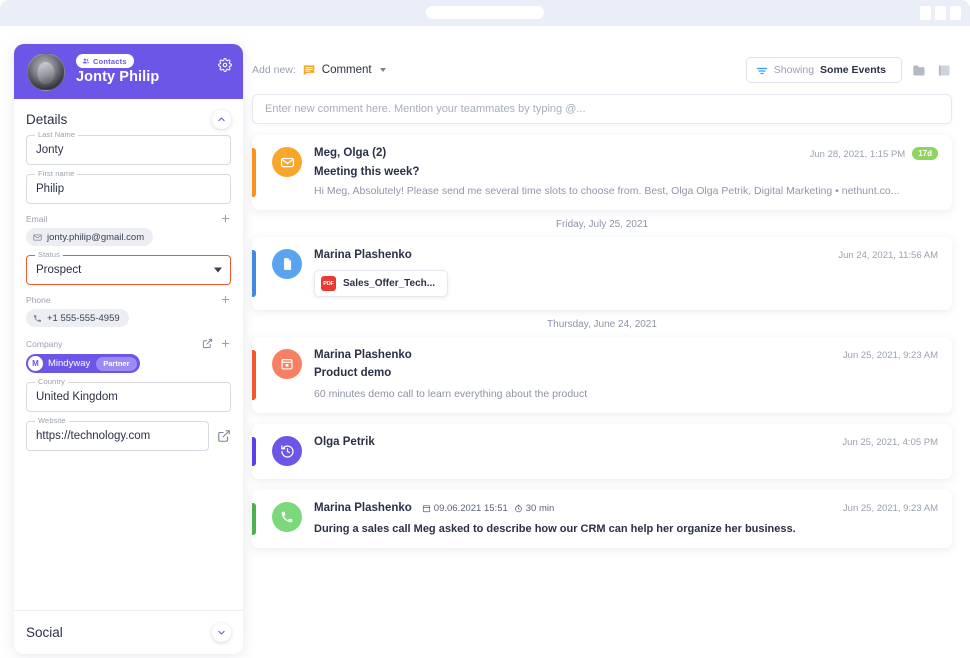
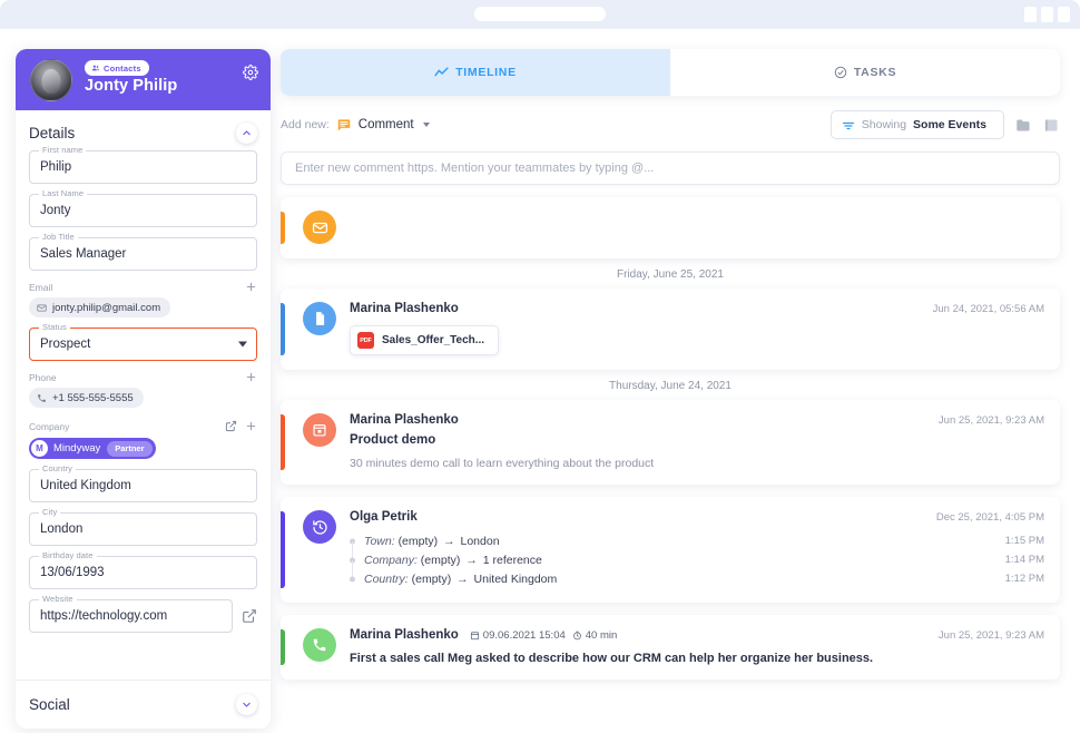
  Contacts
  Jonty Philip
  Details
- Last Name
+ First name
- Jonty
+ Philip
- First name
+ Last Name
- Philip
+ Jonty
+ Job Title
+ Sales Manager
  Email
  jonty.philip@gmail.com
  Status
  Prospect
  Phone
- +1 555-555-4959
+ +1 555-555-5555
  Company
  M
  Mindyway
  Partner
  Country
  United Kingdom
+ City
+ London
+ Birthday date
+ 13/06/1993
  Website
  https://technology.com
  Social
+ TIMELINE
+ TASKS
  Add new:
  Comment
  Showing
  Some Events
- Enter new comment here. Mention your teammates by typing @...
+ Enter new comment https. Mention your teammates by typing @...
- Meg, Olga (2)
- Jun 28, 2021, 1:15 PM
- 17d
- Meeting this week?
- Hi Meg, Absolutely! Please send me several time slots to choose from. Best, Olga Olga Petrik, Digital Marketing • nethunt.co...
- Friday, July 25, 2021
+ Friday, June 25, 2021
  Marina Plashenko
- Jun 24, 2021, 11:56 AM
+ Jun 24, 2021, 05:56 AM
  Sales_Offer_Tech...
  Thursday, June 24, 2021
  Marina Plashenko
  Jun 25, 2021, 9:23 AM
  Product demo
- 60 minutes demo call to learn everything about the product
+ 30 minutes demo call to learn everything about the product
  Olga Petrik
- Jun 25, 2021, 4:05 PM
+ Dec 25, 2021, 4:05 PM
+ Town: (empty) → London
+ 1:15 PM
+ Company: (empty) → 1 reference
+ 1:14 PM
+ Country: (empty) → United Kingdom
+ 1:12 PM
  Marina Plashenko
- 09.06.2021 15:51
+ 09.06.2021 15:04
- 30 min
+ 40 min
  Jun 25, 2021, 9:23 AM
- During a sales call Meg asked to describe how our CRM can help her organize her business.
+ First a sales call Meg asked to describe how our CRM can help her organize her business.
